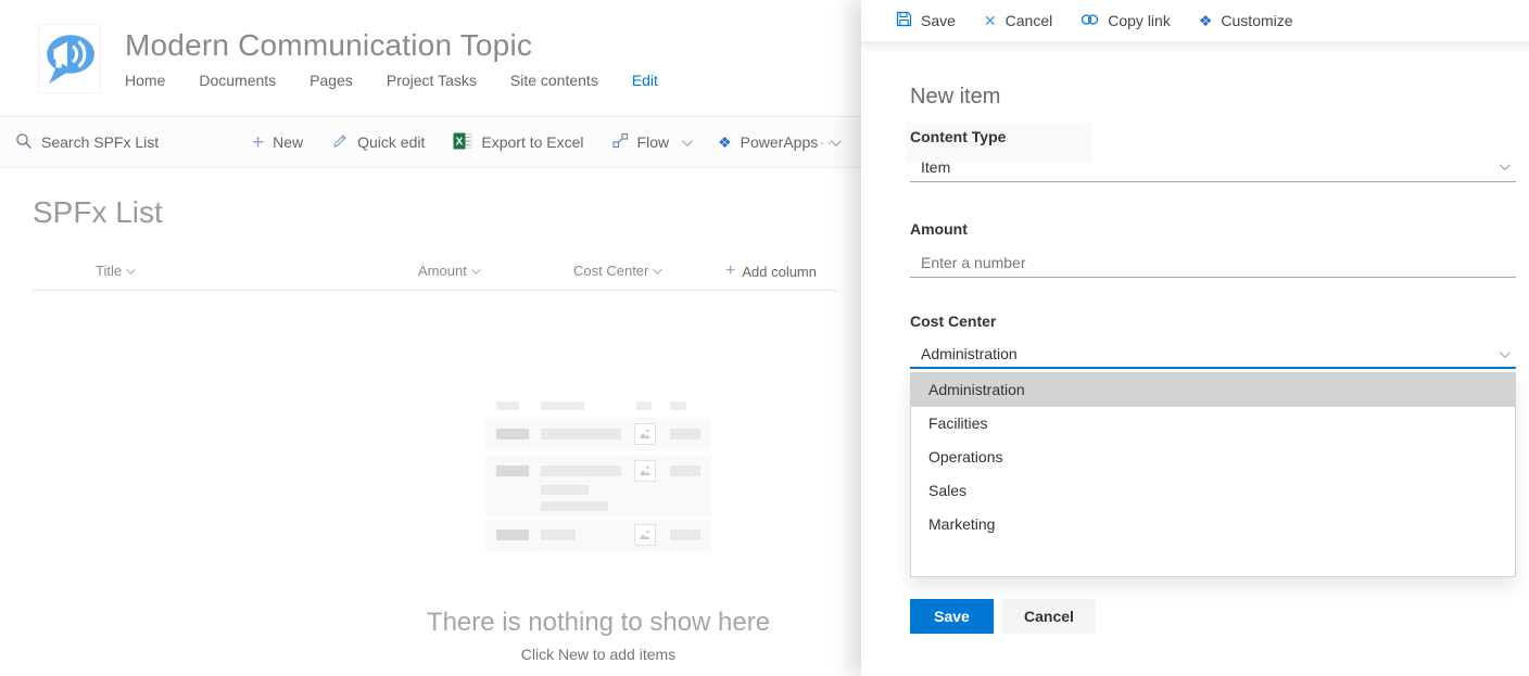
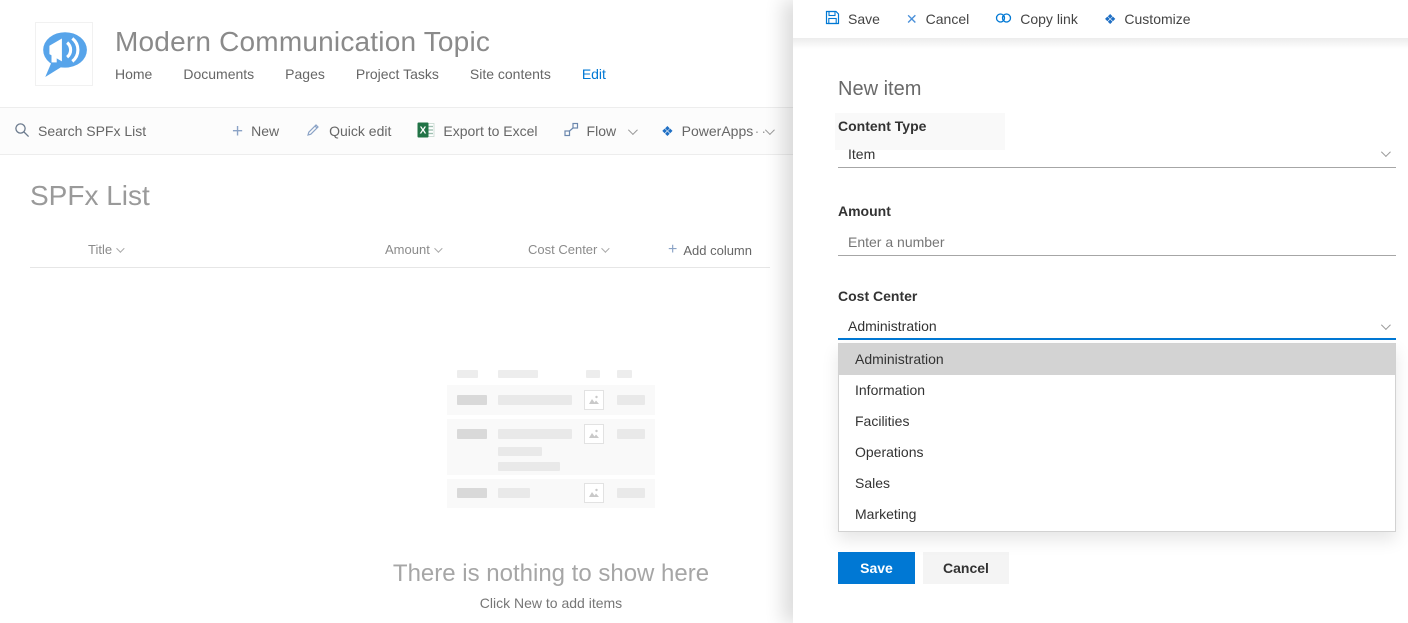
  Modern Communication Topic
  Home
  Documents
  Pages
  Project Tasks
  Site contents
  Edit
  Search SPFx List
  +
  New
  Quick edit
  X
  Export to Excel
  Flow
  ❖
  PowerApps
  ···
  SPFx List
  Title
  Amount
  Cost Center
  +
  Add column
  There is nothing to show here
  Click New to add items
  Save
  ✕
  Cancel
  Copy link
  ❖
  Customize
  New item
  Content Type
  Item
  Amount
  Enter a number
  Cost Center
  Administration
  Administration
+ Information
  Facilities
  Operations
  Sales
  Marketing
  Save
  Cancel
